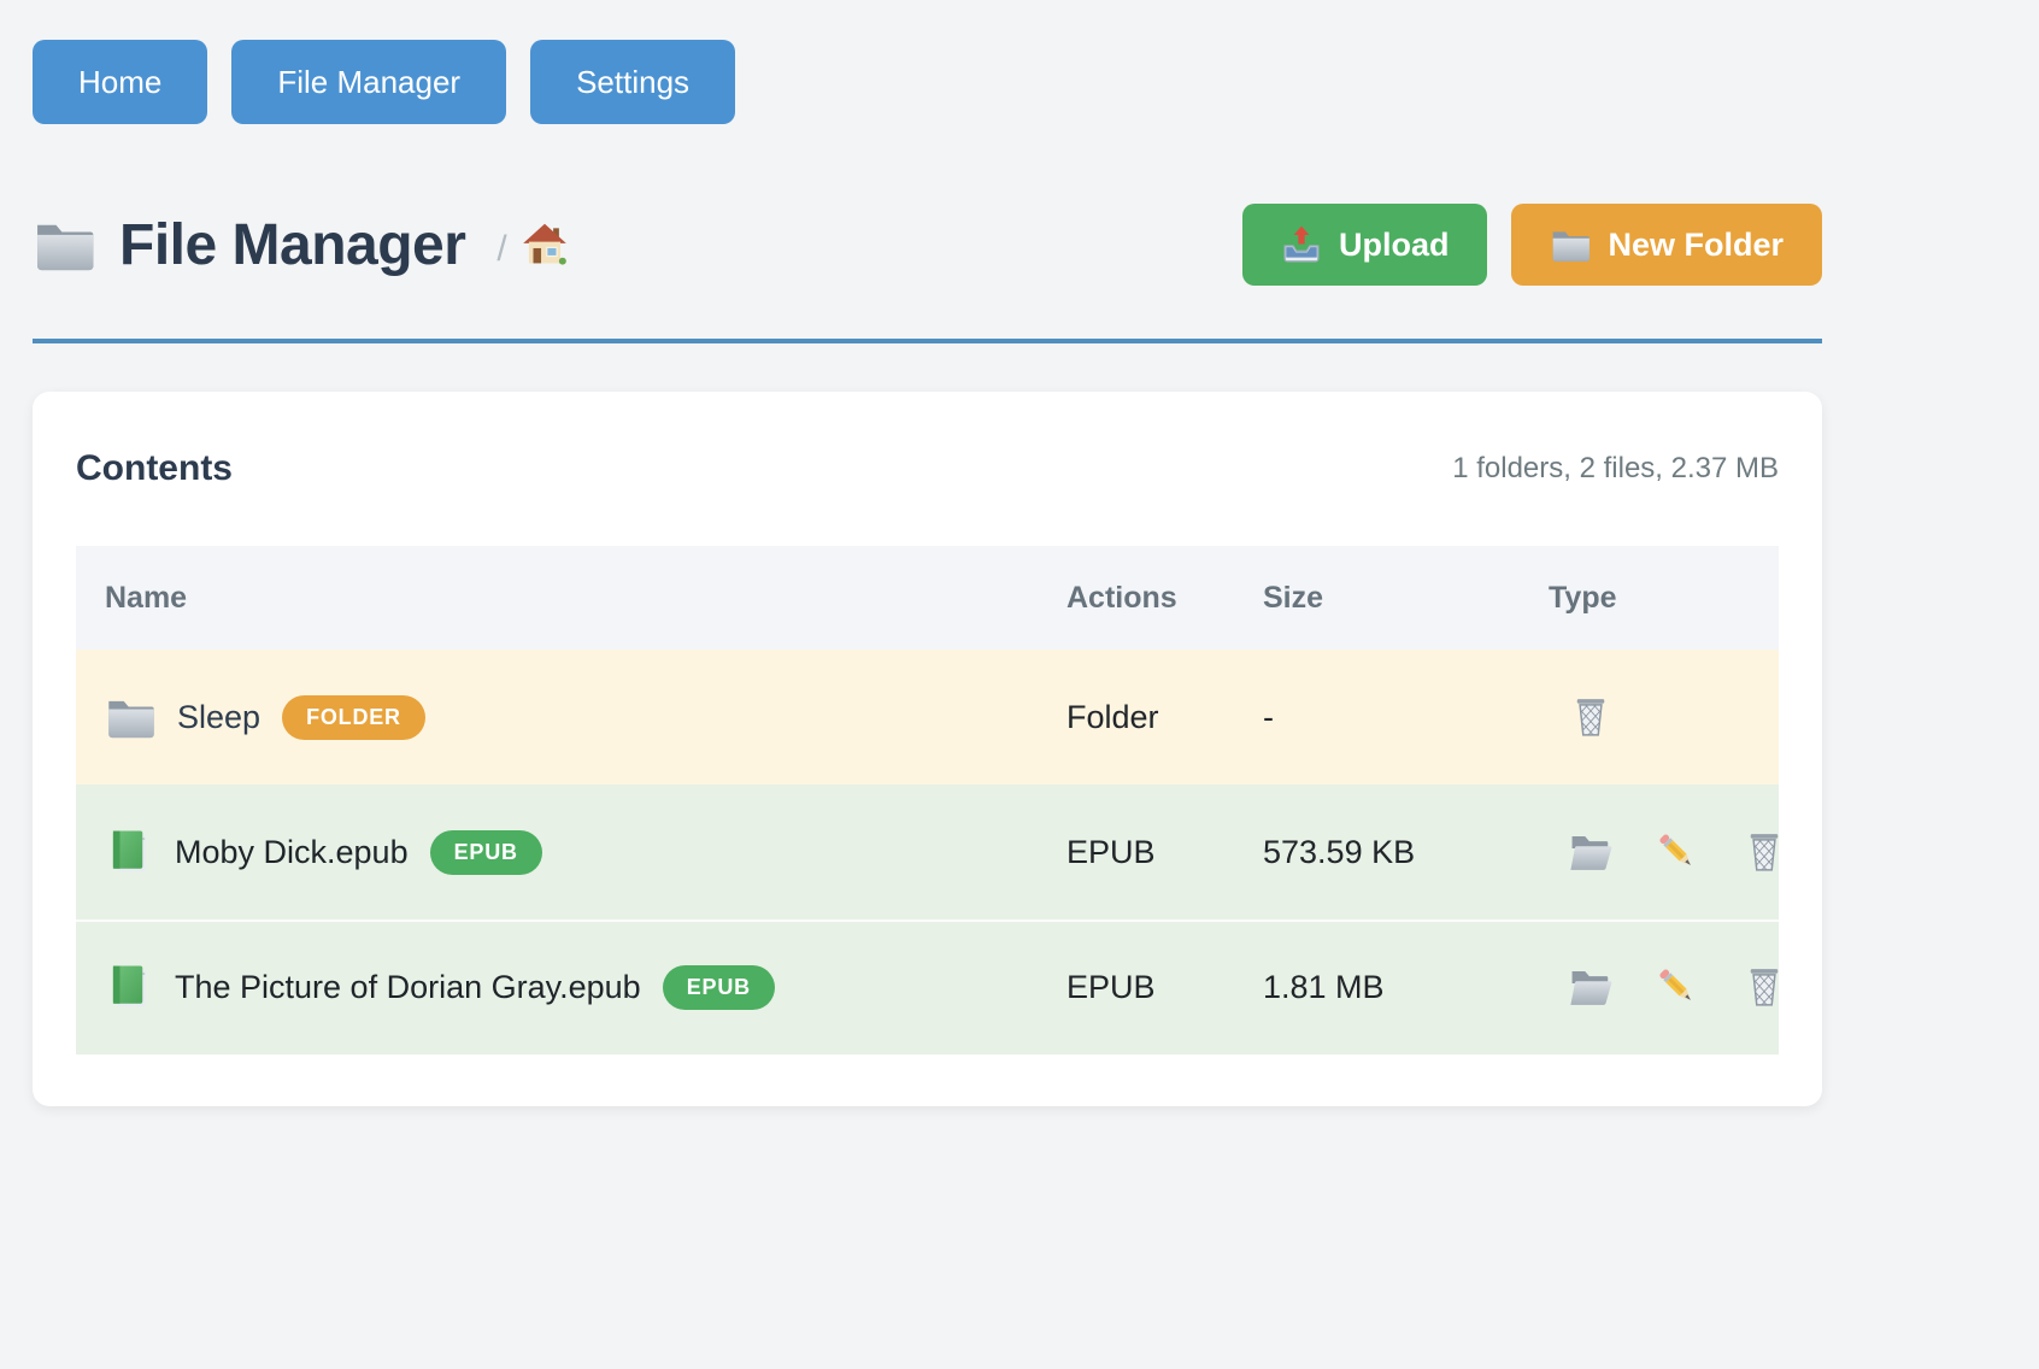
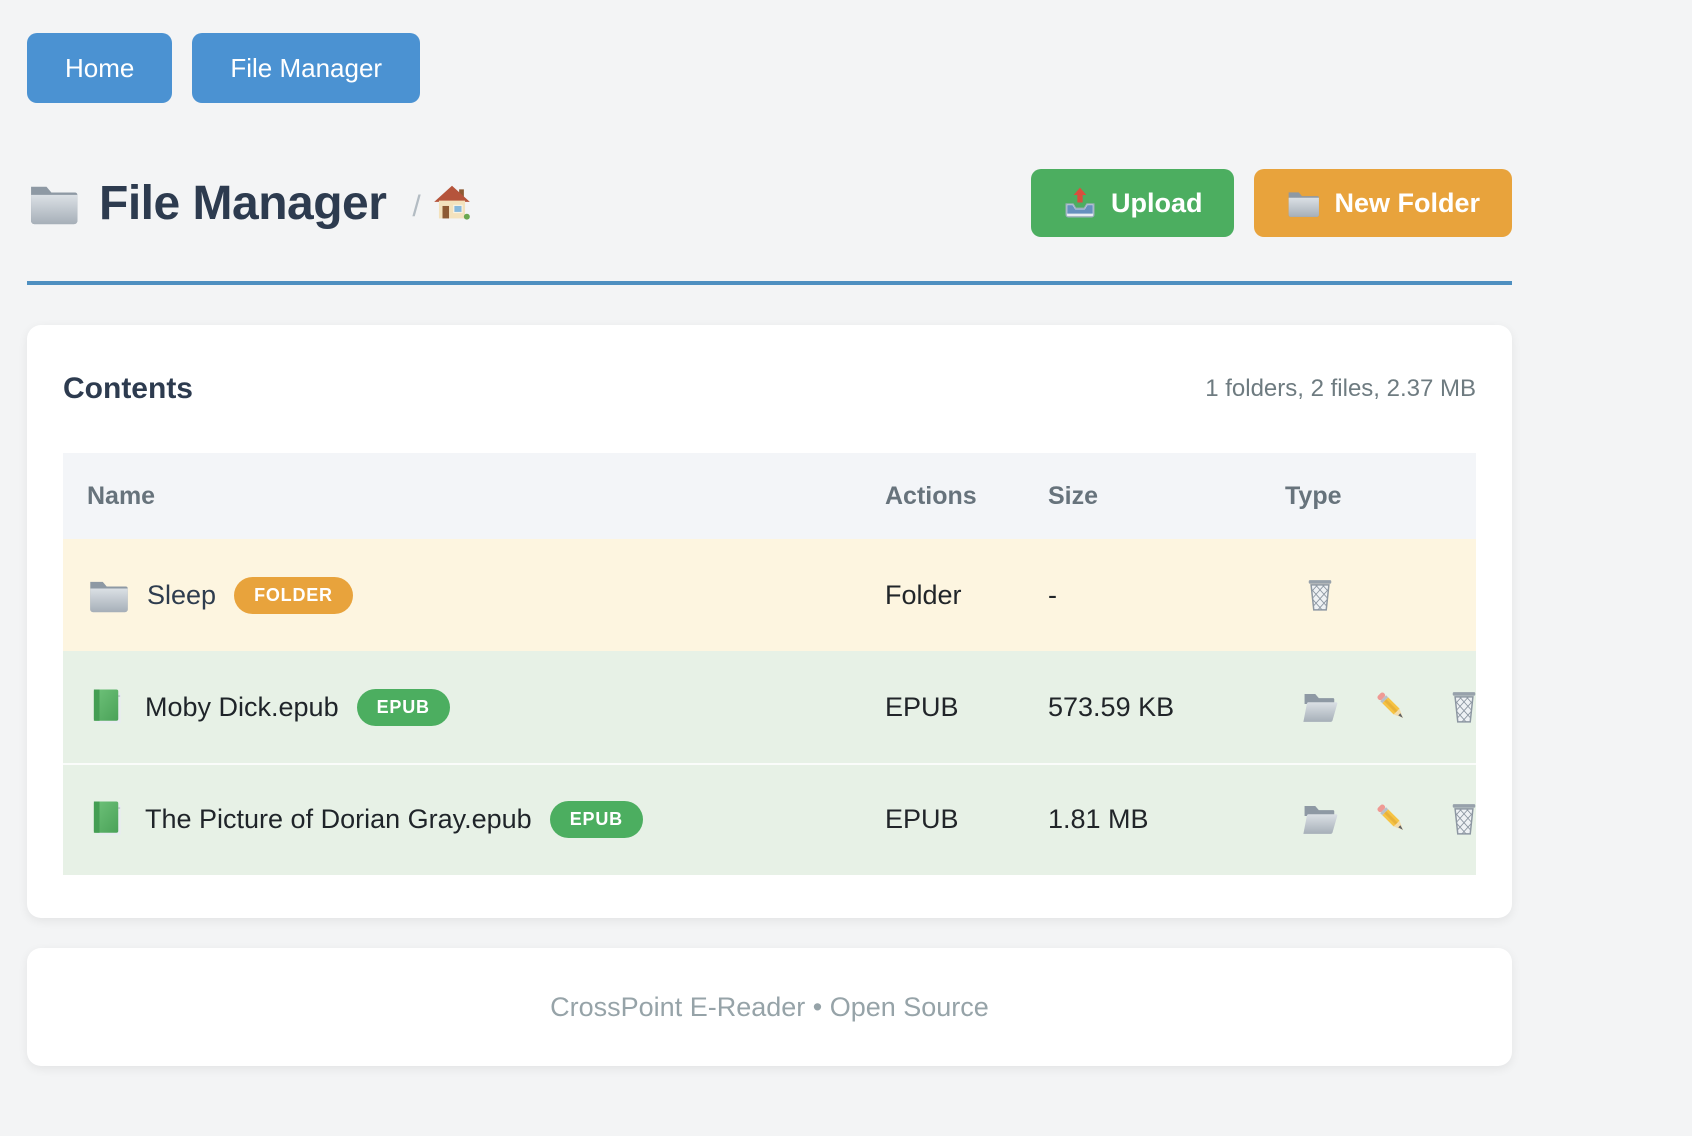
  Home
  File Manager
- Settings
  File Manager
  /
  Upload
  New Folder
  Contents
  1 folders, 2 files, 2.37 MB
  Name
  Actions
  Size
  Type
  Sleep
  FOLDER
  Folder
  -
  Moby Dick.epub
  EPUB
  EPUB
  573.59 KB
  The Picture of Dorian Gray.epub
  EPUB
  EPUB
  1.81 MB
+ CrossPoint E-Reader • Open Source
